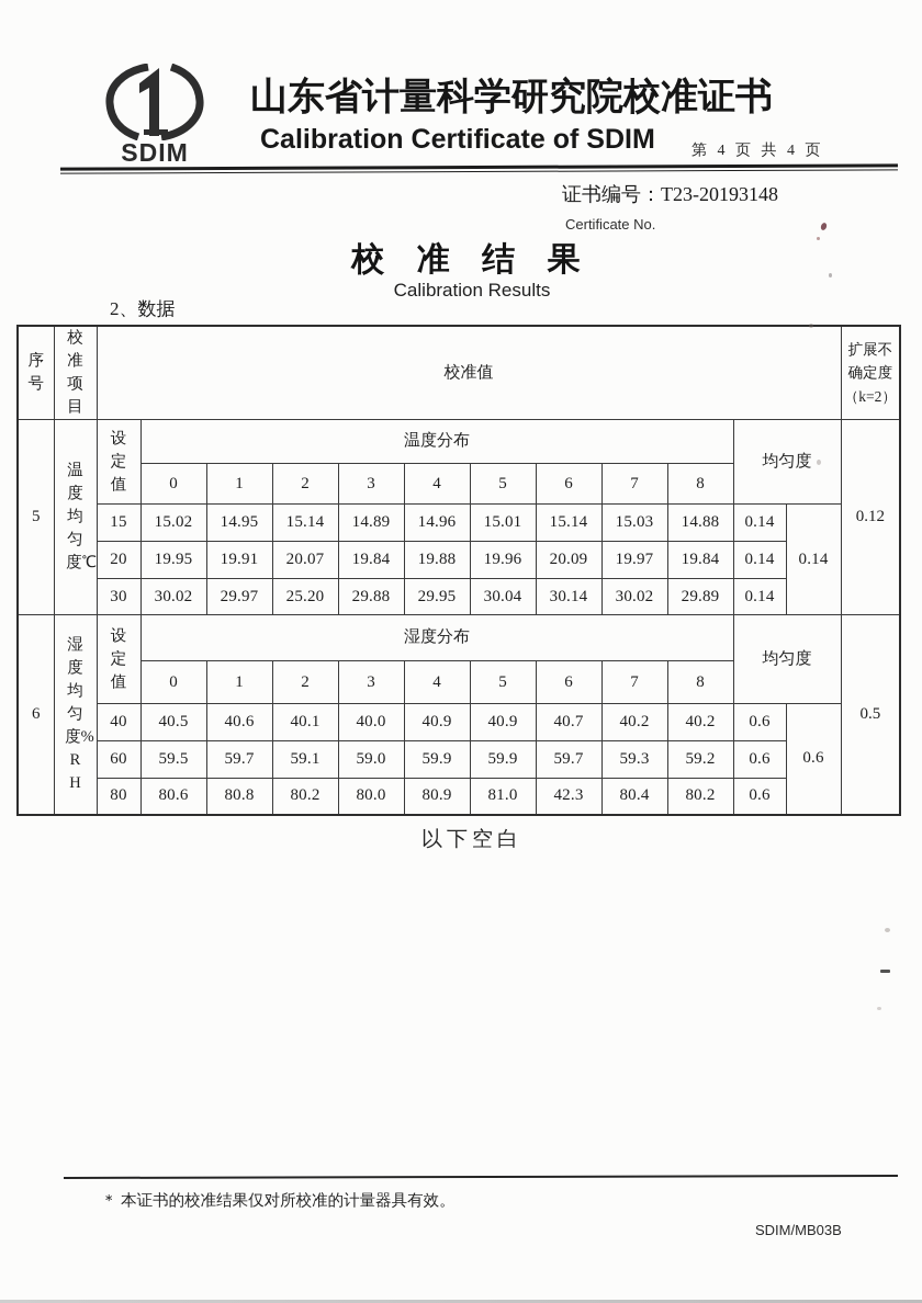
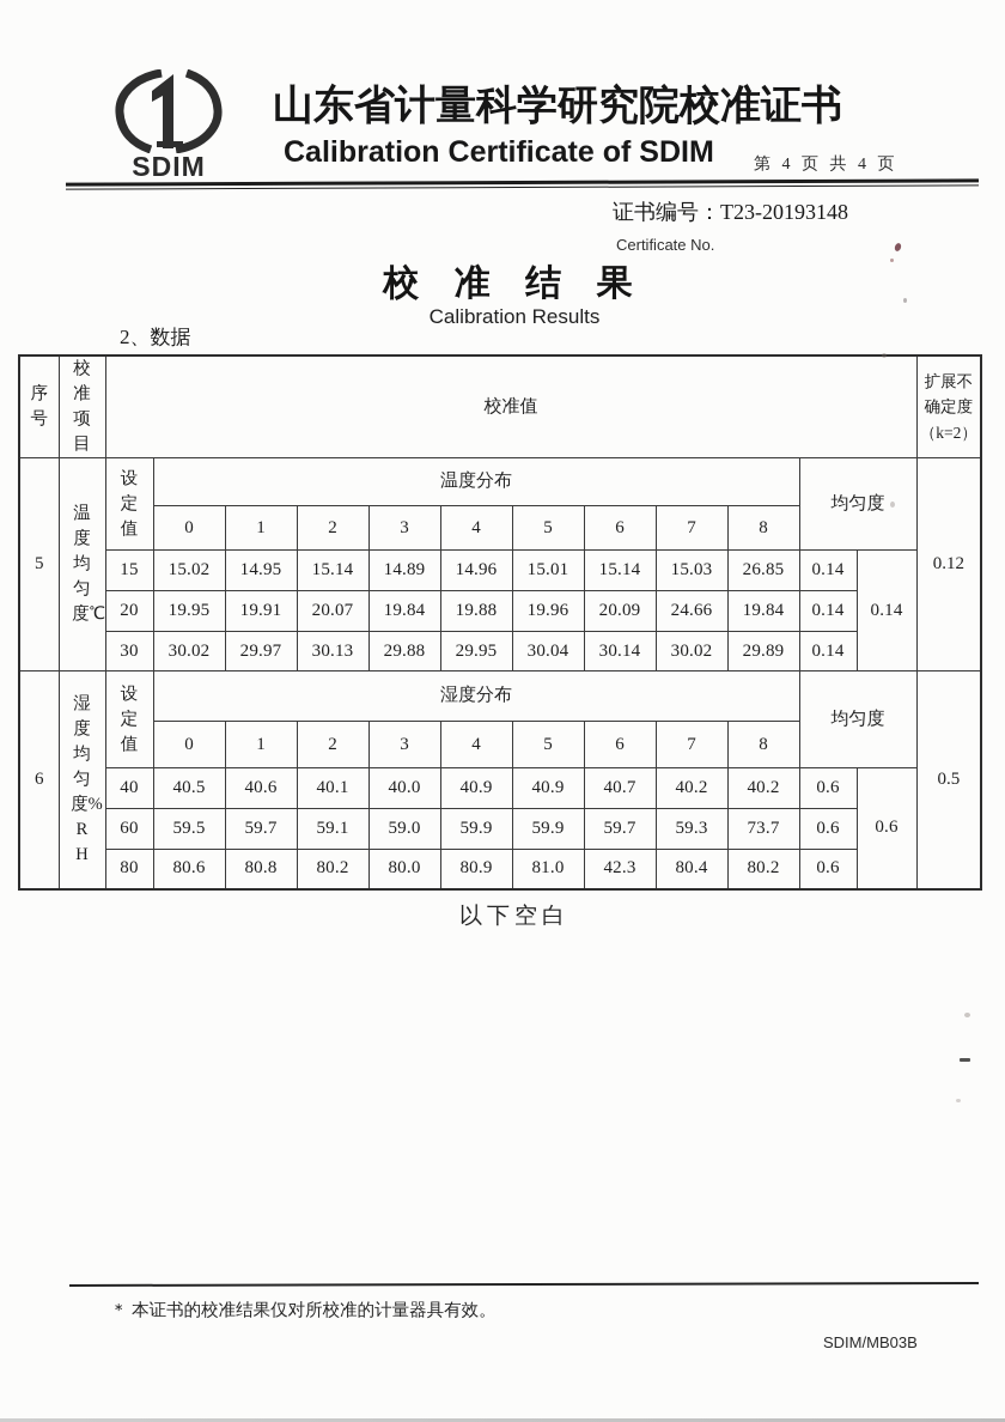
  SDIM
  山东省计量科学研究院校准证书
  Calibration Certificate of SDIM
  第 4 页 共 4 页
  证书编号：T23-20193148
  Certificate No.
  校 准 结 果
  Calibration Results
  2、数据
  序号	校准项目	校准值	扩展不确定度 （k=2）
  5	温度均匀度℃	设定值	温度分布	均匀度	0.12
  0	1	2	3	4	5	6	7	8
- 15	15.02	14.95	15.14	14.89	14.96	15.01	15.14	15.03	14.88	0.14	0.14
+ 15	15.02	14.95	15.14	14.89	14.96	15.01	15.14	15.03	26.85	0.14	0.14
- 20	19.95	19.91	20.07	19.84	19.88	19.96	20.09	19.97	19.84	0.14
+ 20	19.95	19.91	20.07	19.84	19.88	19.96	20.09	24.66	19.84	0.14
- 30	30.02	29.97	25.20	29.88	29.95	30.04	30.14	30.02	29.89	0.14
+ 30	30.02	29.97	30.13	29.88	29.95	30.04	30.14	30.02	29.89	0.14
  6	湿度均匀度%RH	设定值	湿度分布	均匀度	0.5
  0	1	2	3	4	5	6	7	8
  40	40.5	40.6	40.1	40.0	40.9	40.9	40.7	40.2	40.2	0.6	0.6
- 60	59.5	59.7	59.1	59.0	59.9	59.9	59.7	59.3	59.2	0.6
+ 60	59.5	59.7	59.1	59.0	59.9	59.9	59.7	59.3	73.7	0.6
  80	80.6	80.8	80.2	80.0	80.9	81.0	42.3	80.4	80.2	0.6
  以下空白
  ＊ 本证书的校准结果仅对所校准的计量器具有效。
  SDIM/MB03B
